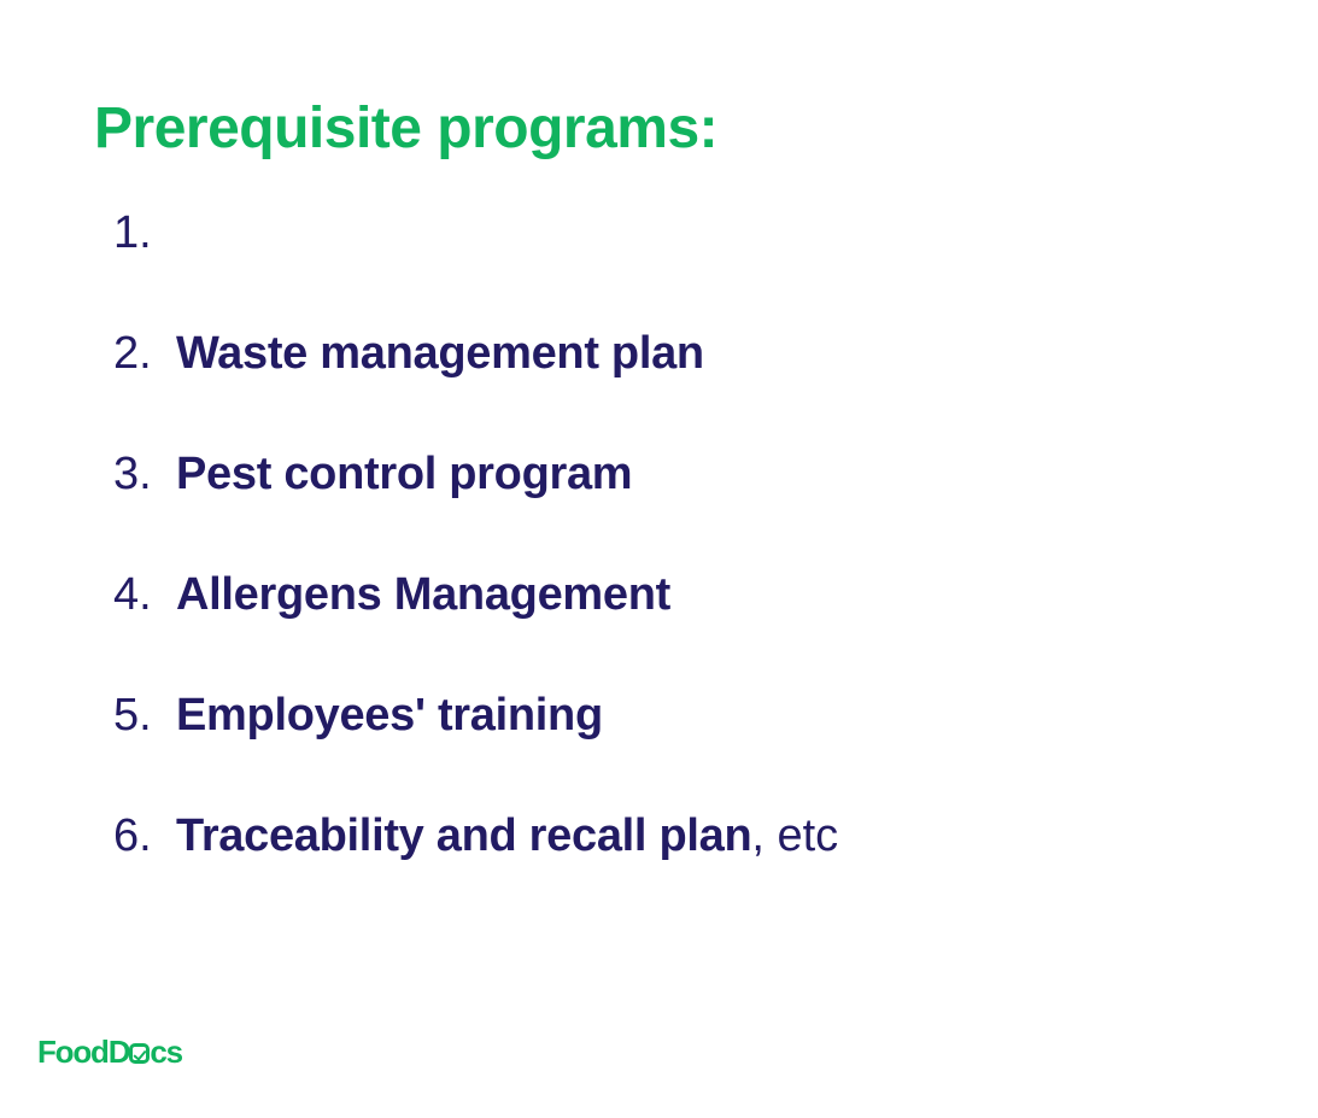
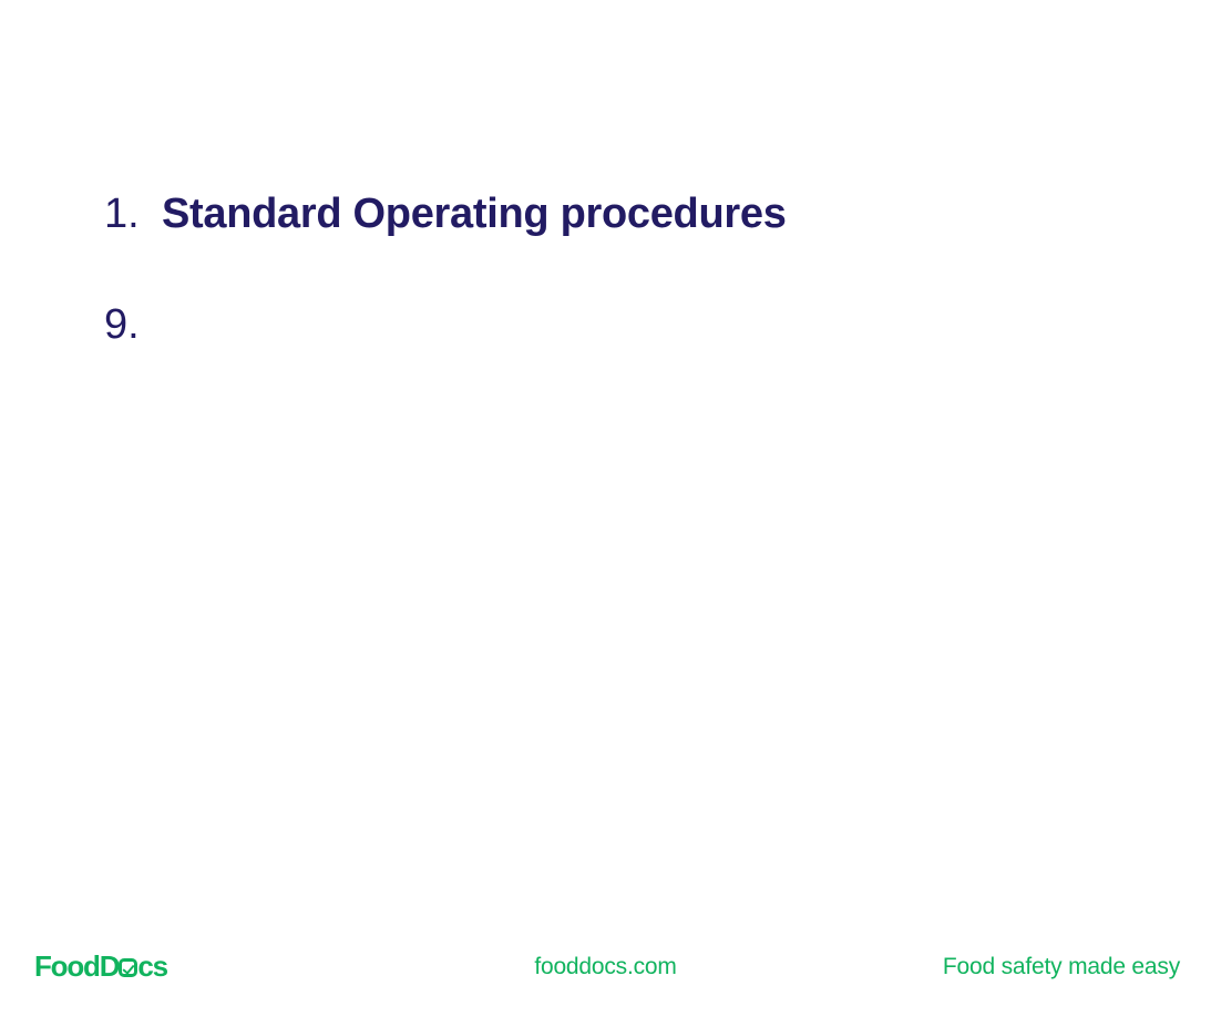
- Prerequisite programs:
  1.
+ Standard Operating procedures
- 2.
+ 9.
- Waste management plan
- 3.
- Pest control program
- 4.
- Allergens Management
- 5.
- Employees' training
- 6.
- Traceability and recall plan
- , etc
  FoodD
  cs
+ fooddocs.com
+ Food safety made easy
